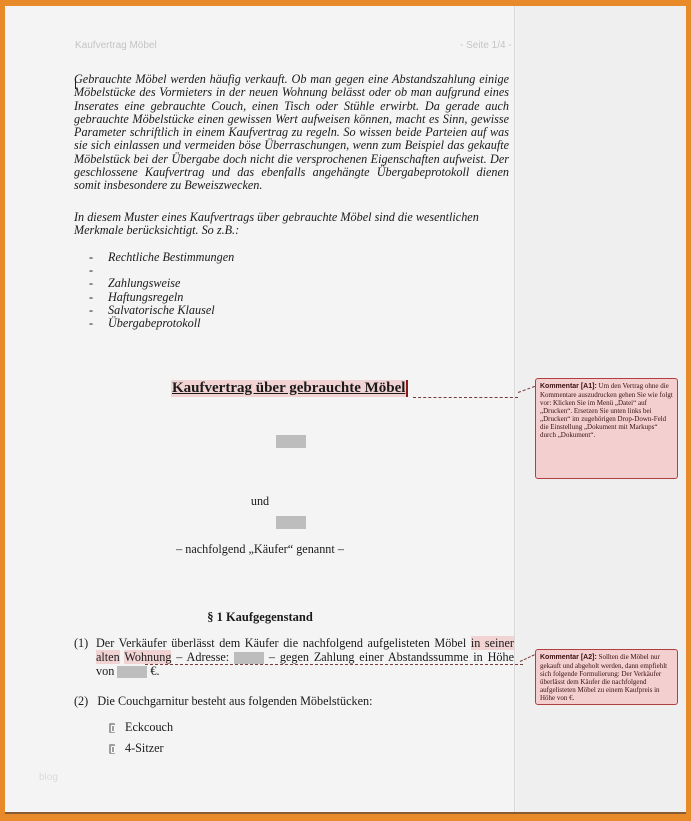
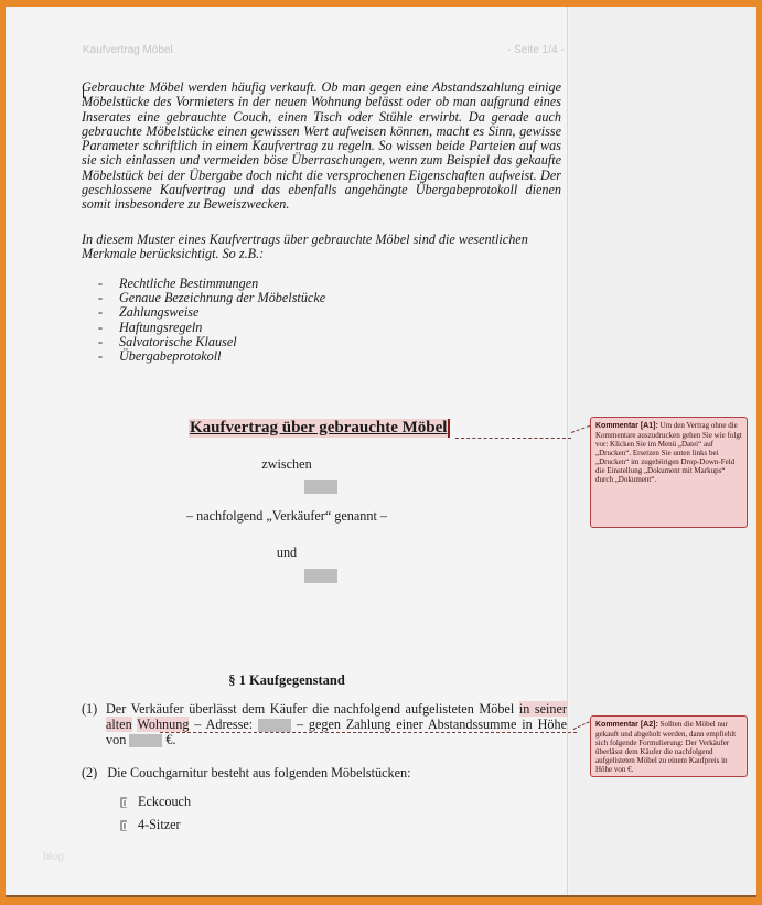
  Kaufvertrag Möbel
  - Seite 1/4 -
  Gebrauchte Möbel werden häufig verkauft. Ob man gegen eine Abstandszahlung einige Möbelstücke des Vormieters in der neuen Wohnung belässt oder ob man aufgrund eines Inserates eine gebrauchte Couch, einen Tisch oder Stühle erwirbt. Da gerade auch gebrauchte Möbelstücke einen gewissen Wert aufweisen können, macht es Sinn, gewisse Parameter schriftlich in einem Kaufvertrag zu regeln. So wissen beide Parteien auf was sie sich einlassen und vermeiden böse Überraschungen, wenn zum Beispiel das gekaufte Möbelstück bei der Übergabe doch nicht die versprochenen Eigenschaften aufweist. Der geschlossene Kaufvertrag und das ebenfalls angehängte Übergabeprotokoll dienen somit insbesondere zu Beweiszwecken.
  In diesem Muster eines Kaufvertrags über gebrauchte Möbel sind die wesentlichen Merkmale berücksichtigt. So z.B.:
  -
  Rechtliche Bestimmungen
  -
+ Genaue Bezeichnung der Möbelstücke
  -
  Zahlungsweise
  -
  Haftungsregeln
  -
  Salvatorische Klausel
  -
  Übergabeprotokoll
  Kaufvertrag über gebrauchte Möbel
+ zwischen
+ – nachfolgend „Verkäufer“ genannt –
  und
- – nachfolgend „Käufer“ genannt –
  § 1 Kaufgegenstand
  (1)
  Der Verkäufer überlässt dem Käufer die nachfolgend aufgelisteten Möbel in seiner alten Wohnung – Adresse: – gegen Zahlung einer Abstandssumme in Höhe von €.
  (2) Die Couchgarnitur besteht aus folgenden Möbelstücken:
  Eckcouch
  4-Sitzer
  Um den Vertrag ohne die Kommentare auszudrucken gehen Sie wie folgt vor: Klicken Sie im Menü „Datei“ auf „Drucken“. Ersetzen Sie unten links bei „Drucken“ im zugehörigen Drop-Down-Feld die Einstellung „Dokument mit Markups“ durch „Dokument“.
  Sollten die Möbel nur gekauft und abgeholt werden, dann empfiehlt sich folgende Formulierung: Der Verkäufer überlässt dem Käufer die nachfolgend aufgelisteten Möbel zu einem Kaufpreis in Höhe von €.
